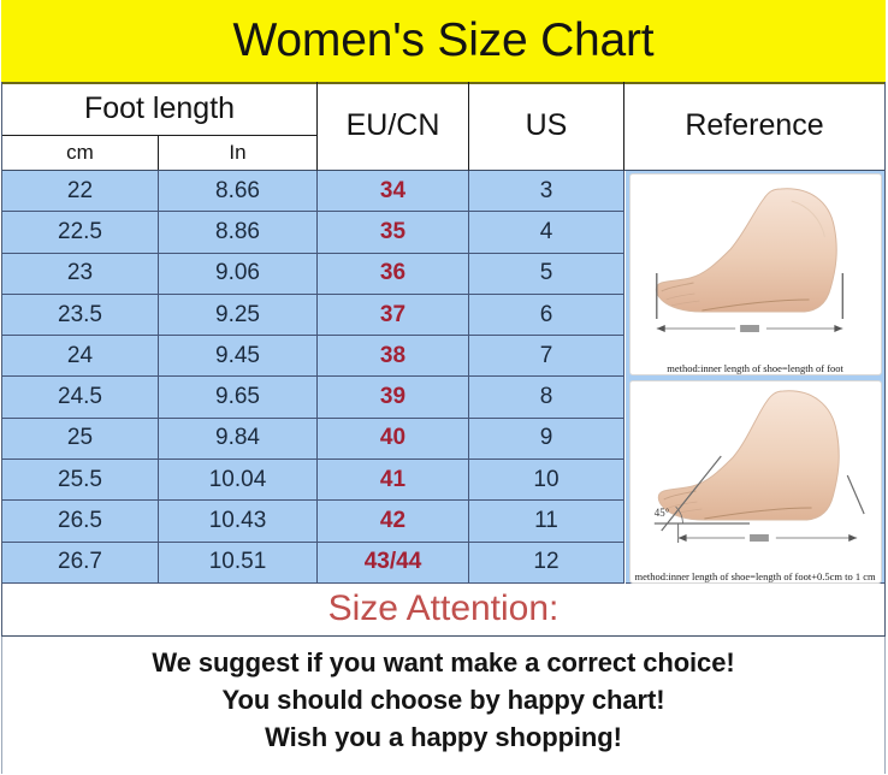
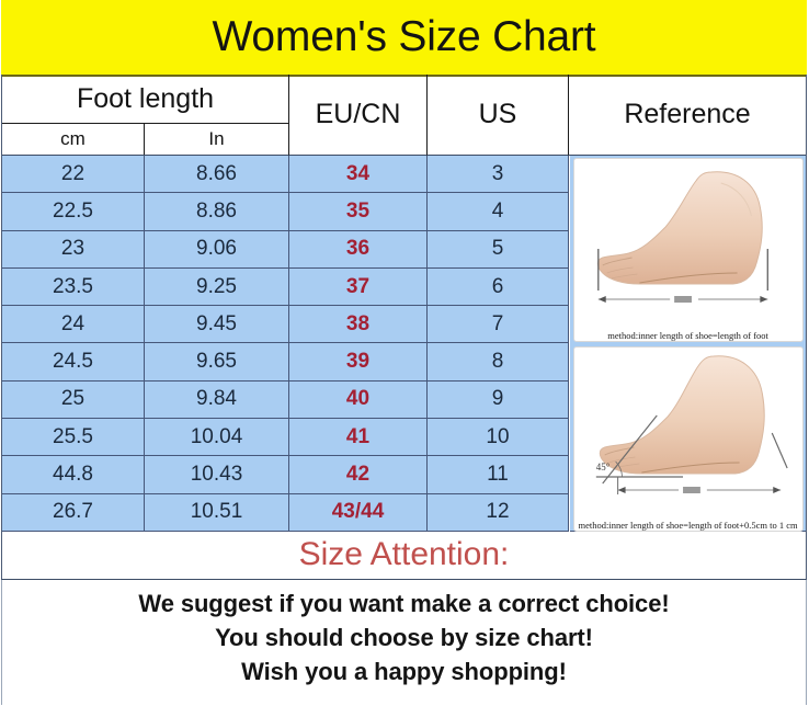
  Women's Size Chart
  Foot length
  cm
  In
  EU/CN
  US
  Reference
  22
  8.66
  34
  3
  22.5
  8.86
  35
  4
  23
  9.06
  36
  5
  23.5
  9.25
  37
  6
  24
  9.45
  38
  7
  24.5
  9.65
  39
  8
  25
  9.84
  40
  9
  25.5
  10.04
  41
  10
- 26.5
+ 44.8
  10.43
  42
  11
  26.7
  10.51
  43/44
  12
  method:inner length of shoe=length of foot
  45°
  method:inner length of shoe=length of foot+0.5cm to 1 cm
  Size Attention:
  We suggest if you want make a correct choice!
- You should choose by happy chart!
+ You should choose by size chart!
  Wish you a happy shopping!
